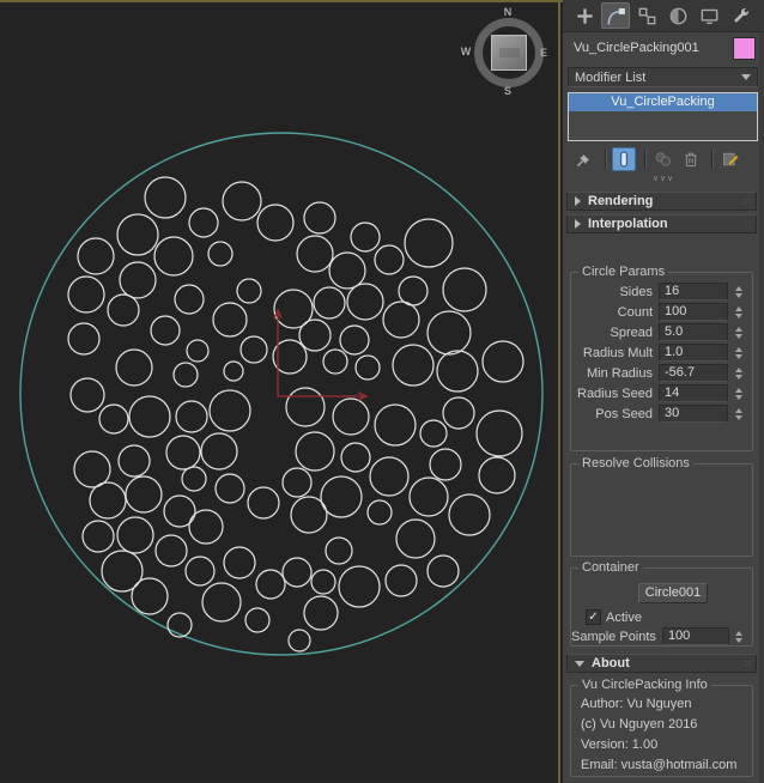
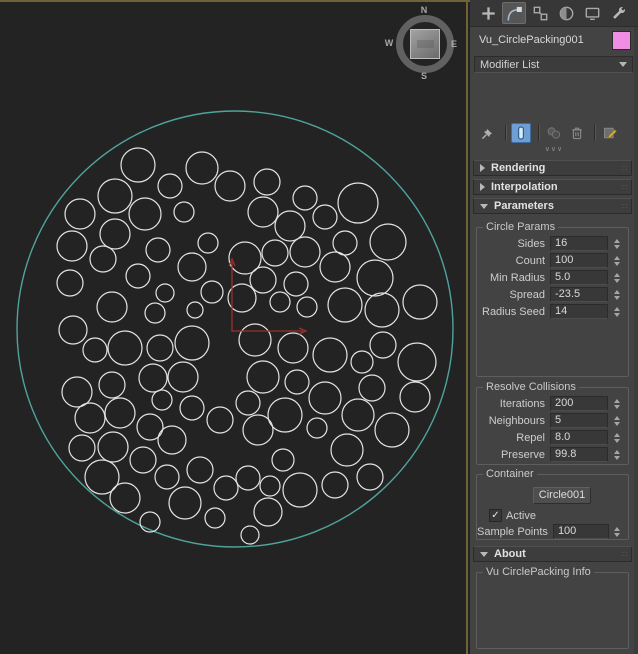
  N
  S
  W
  E
  Vu_CirclePacking001
  Modifier List
- Vu_CirclePacking
  Rendering
  Interpolation
+ Parameters
  Circle Params
  Sides
  16
  Count
  100
- Spread
+ Min Radius
  5.0
- Radius Mult
- 1.0
- Min Radius
+ Spread
- -56.7
+ -23.5
  Radius Seed
  14
- Pos Seed
- 30
  Resolve Collisions
+ Iterations
+ 200
+ Neighbours
+ 5
+ Repel
+ 8.0
+ Preserve
+ 99.8
  Container
  Circle001
  ✓
  Active
  Sample Points
  100
  About
  Vu CirclePacking Info
- Author: Vu Nguyen
- (c) Vu Nguyen 2016
- Version: 1.00
- Email: vusta@hotmail.com
